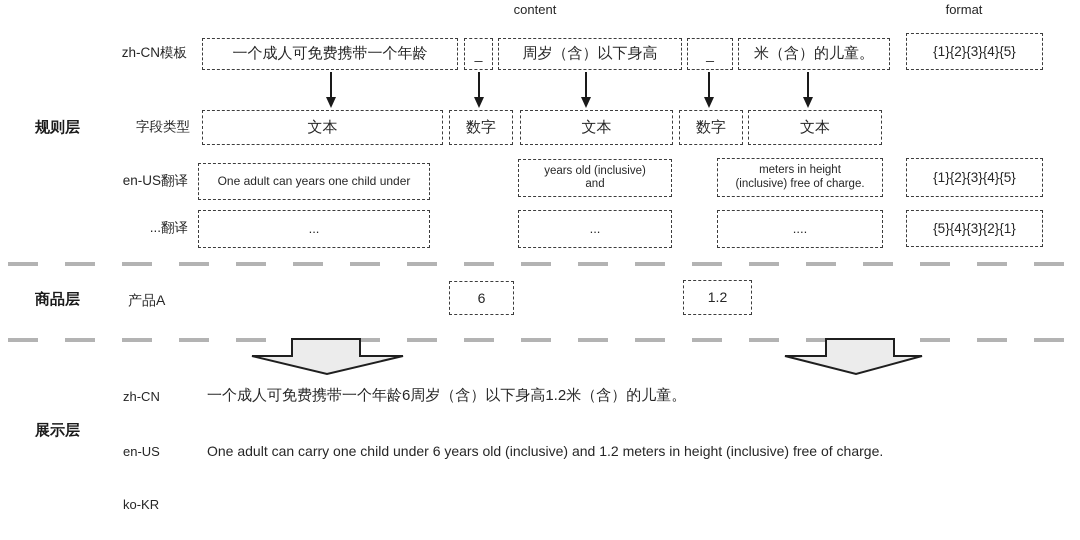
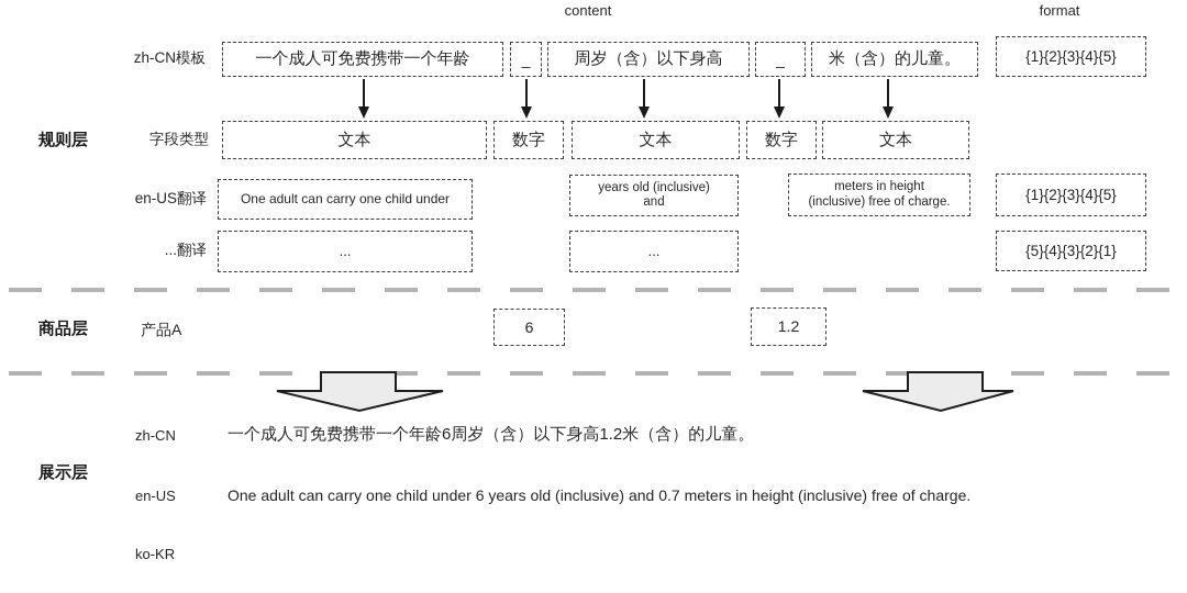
  content
  format
  规则层
  zh-CN模板
  一个成人可免费携带一个年龄
  _
  周岁（含）以下身高
  _
  米（含）的儿童。
  {1}{2}{3}{4}{5}
  字段类型
  文本
  数字
  文本
  数字
  文本
  en-US翻译
- One adult can years one child under
+ One adult can carry one child under
  years old (inclusive)
  and
  meters in height
  (inclusive) free of charge.
  {1}{2}{3}{4}{5}
  ...翻译
  ...
  ...
- ....
  {5}{4}{3}{2}{1}
  商品层
  产品A
  6
  1.2
  展示层
  zh-CN
  一个成人可免费携带一个年龄6周岁（含）以下身高1.2米（含）的儿童。
  en-US
- One adult can carry one child under 6 years old (inclusive) and 1.2 meters in height (inclusive) free of charge.
+ One adult can carry one child under 6 years old (inclusive) and 0.7 meters in height (inclusive) free of charge.
  ko-KR
